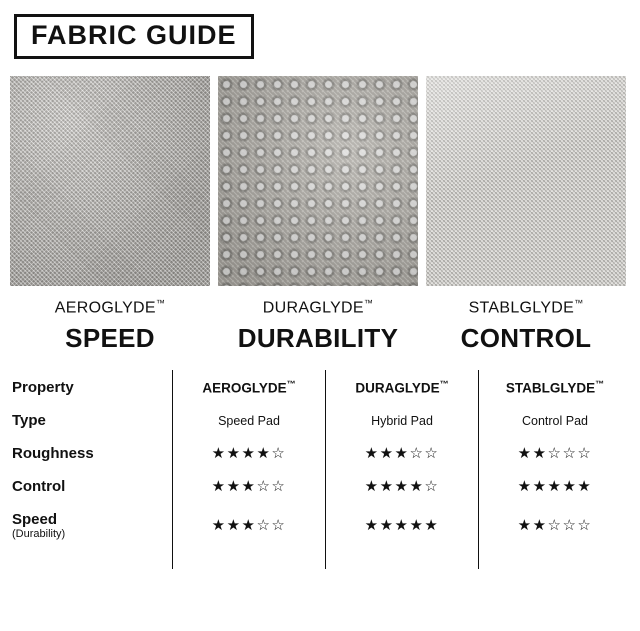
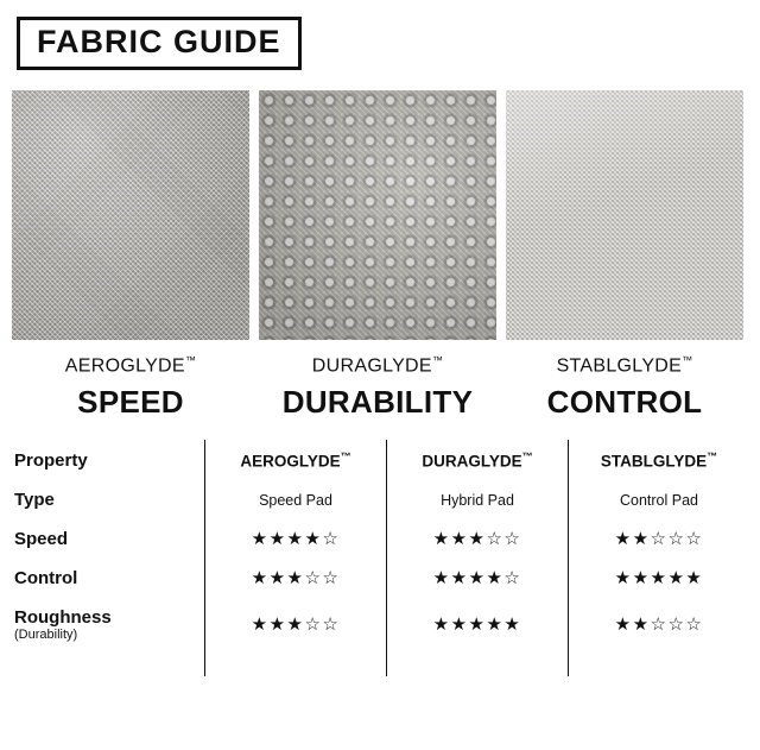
  FABRIC GUIDE
  AEROGLYDE™
  SPEED
  DURAGLYDE™
  DURABILITY
  STABLGLYDE™
  CONTROL
  Property	AEROGLYDE™	DURAGLYDE™	STABLGLYDE™
  Type	Speed Pad	Hybrid Pad	Control Pad
- Roughness	★★★★☆	★★★☆☆	★★☆☆☆
+ Speed	★★★★☆	★★★☆☆	★★☆☆☆
  Control	★★★☆☆	★★★★☆	★★★★★
- Speed(Durability)	★★★☆☆	★★★★★	★★☆☆☆
+ Roughness(Durability)	★★★☆☆	★★★★★	★★☆☆☆
